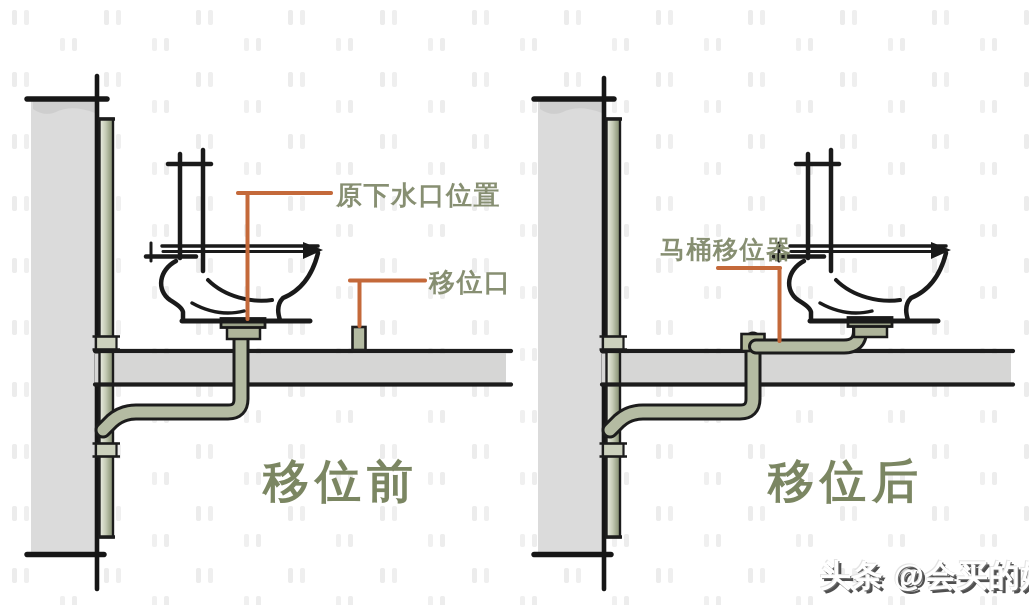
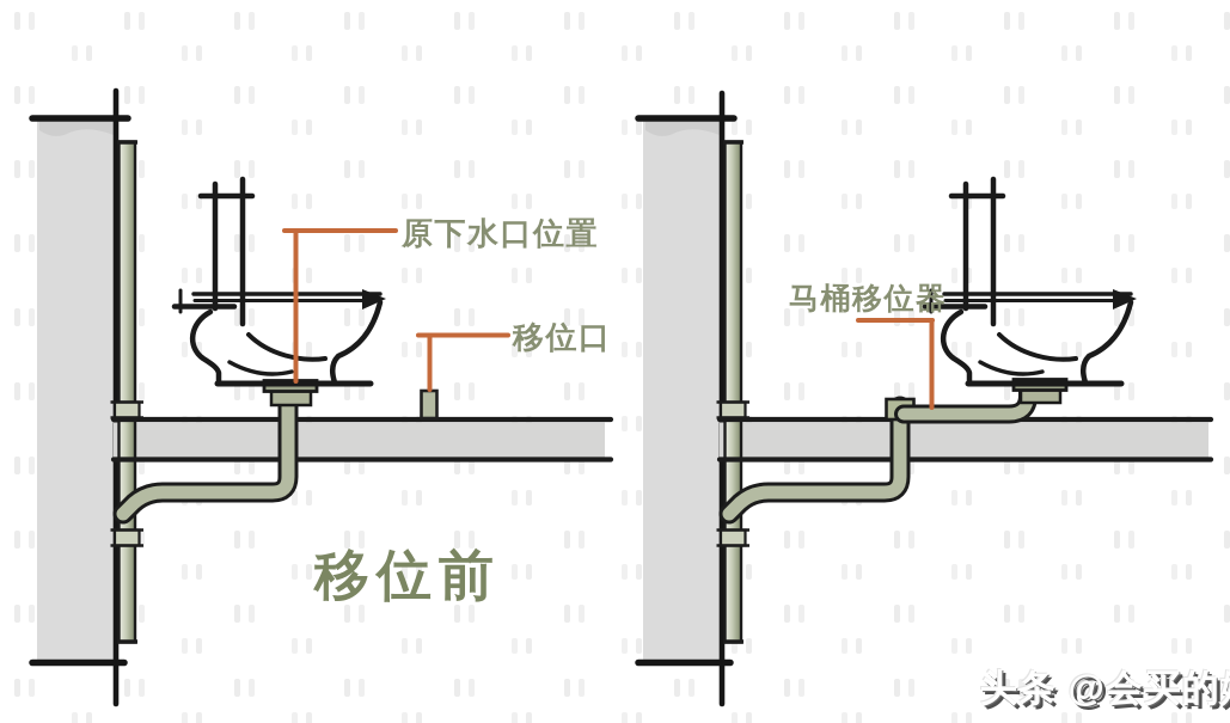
  原下水口位置
  移位口
  马桶移位器
  移位前
- 移位后
  头条 @会买的
